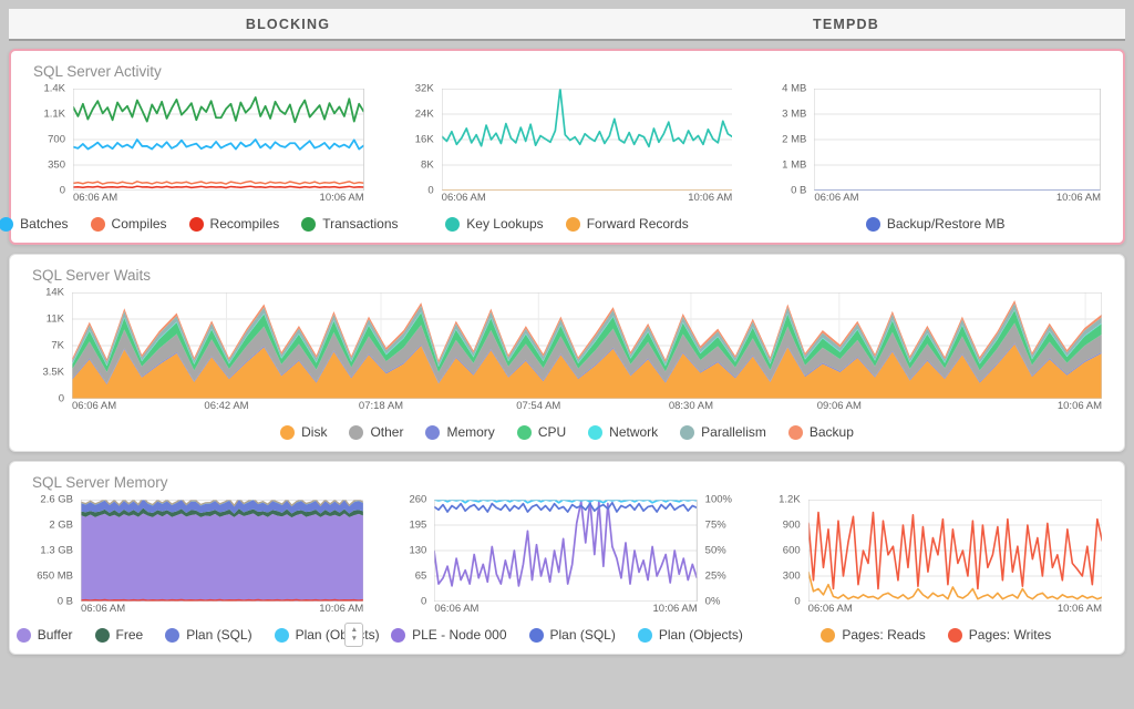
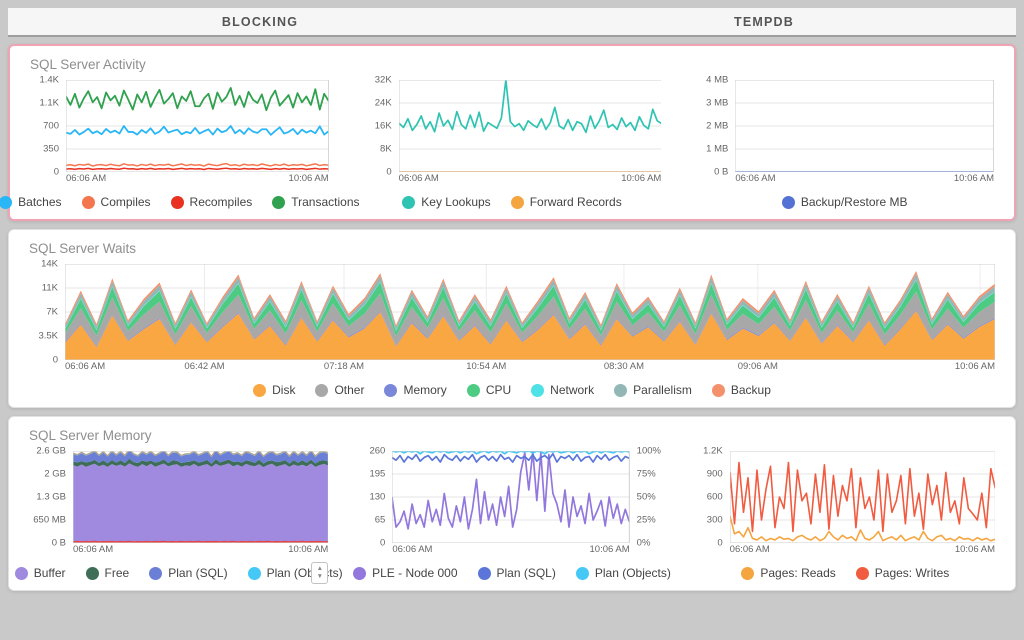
  BLOCKING
  TEMPDB
  SQL Server Activity
  1.4K
  1.1K
  700
  350
  0
  06:06 AM
  10:06 AM
  Batches
  Compiles
  Recompiles
  Transactions
  32K
  24K
  16K
  8K
  0
  06:06 AM
  10:06 AM
  Key Lookups
  Forward Records
  4 MB
  3 MB
  2 MB
  1 MB
  0 B
  06:06 AM
  10:06 AM
  Backup/Restore MB
  SQL Server Waits
  14K
  11K
  7K
  3.5K
  0
  06:06 AM
  06:42 AM
  07:18 AM
- 07:54 AM
+ 10:54 AM
  08:30 AM
  09:06 AM
  10:06 AM
  Disk
  Other
  Memory
  CPU
  Network
  Parallelism
  Backup
  SQL Server Memory
  2.6 GB
  2 GB
  1.3 GB
  650 MB
  0 B
  06:06 AM
  10:06 AM
  Buffer
  Free
  Plan (SQL)
  260
  195
  130
  65
  0
  100%
  75%
  50%
  25%
  0%
  06:06 AM
  10:06 AM
  PLE - Node 000
  Plan (SQL)
  Plan (Objects)
  1.2K
  900
  600
  300
  0
  06:06 AM
  10:06 AM
  Pages: Reads
  Pages: Writes
